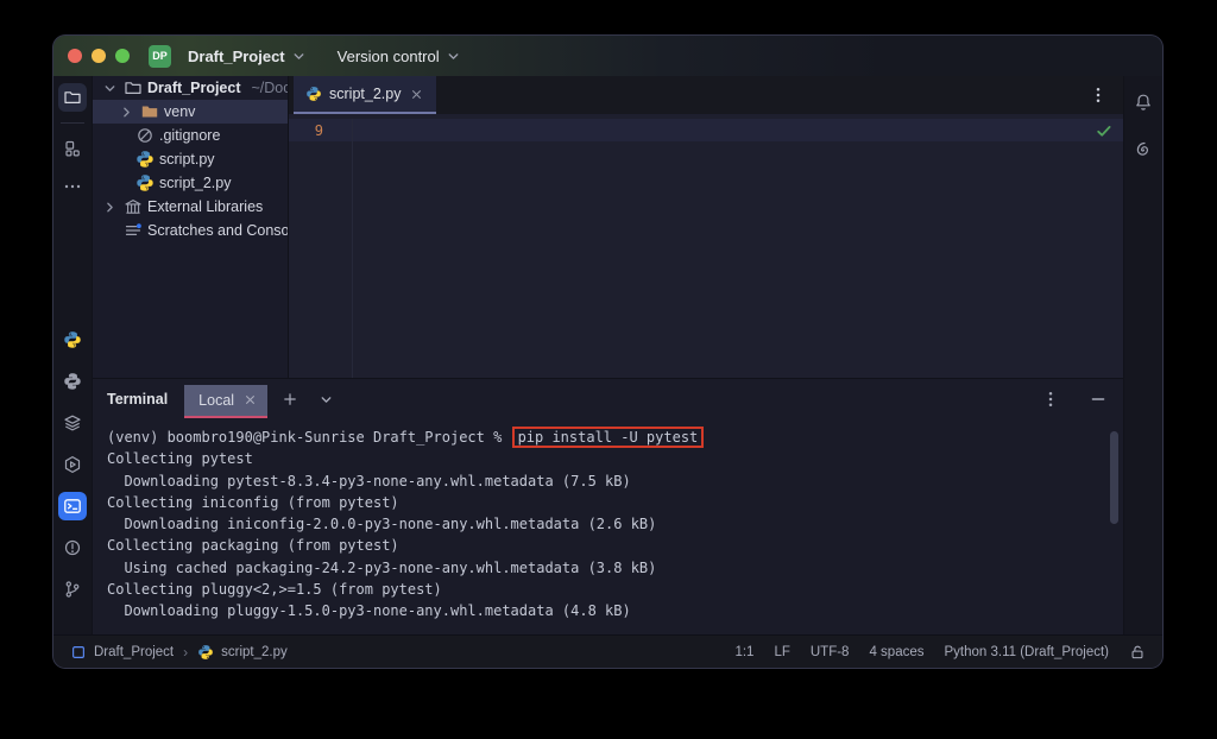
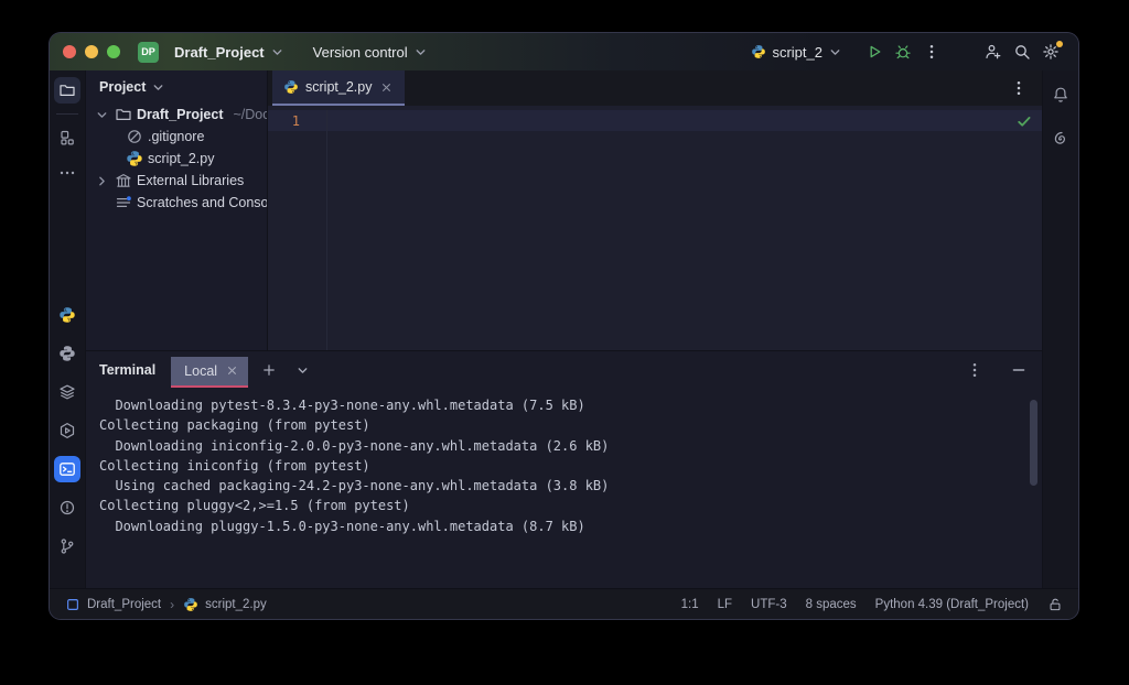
  DP
  Draft_Project
  Version control
+ script_2
+ Project
  Draft_Project
- venv
  .gitignore
- script.py
  script_2.py
  External Libraries
  Scratches and Conso
  script_2.py
- 9
+ 1
  Terminal
  Local
- (venv) boombro190@Pink-Sunrise Draft_Project % pip install -U pytest
- Collecting pytest
  Downloading pytest-8.3.4-py3-none-any.whl.metadata (7.5 kB)
- Collecting iniconfig (from pytest)
+ Collecting packaging (from pytest)
  Downloading iniconfig-2.0.0-py3-none-any.whl.metadata (2.6 kB)
- Collecting packaging (from pytest)
+ Collecting iniconfig (from pytest)
  Using cached packaging-24.2-py3-none-any.whl.metadata (3.8 kB)
  Collecting pluggy<2,>=1.5 (from pytest)
- Downloading pluggy-1.5.0-py3-none-any.whl.metadata (4.8 kB)
+ Downloading pluggy-1.5.0-py3-none-any.whl.metadata (8.7 kB)
  Draft_Project
  ›
  script_2.py
  1:1
  LF
- UTF-8
+ UTF-3
- 4 spaces
+ 8 spaces
- Python 3.11 (Draft_Project)
+ Python 4.39 (Draft_Project)
